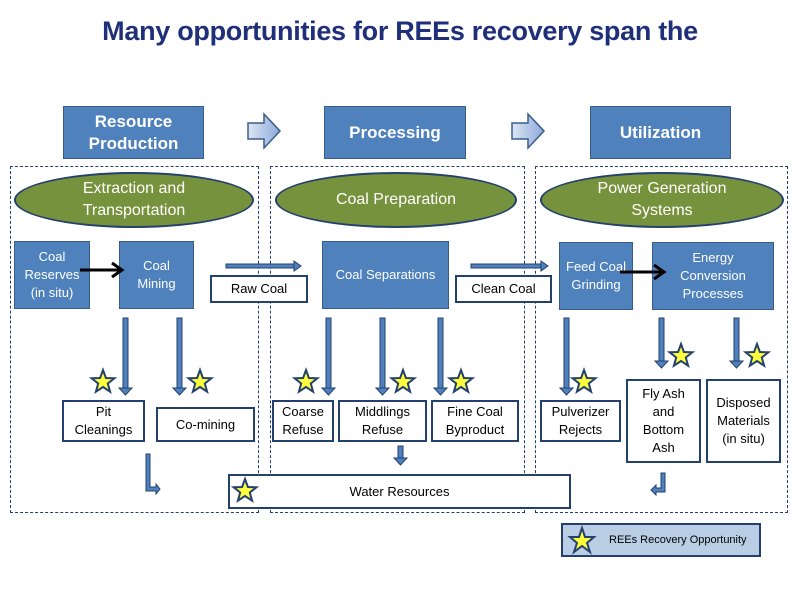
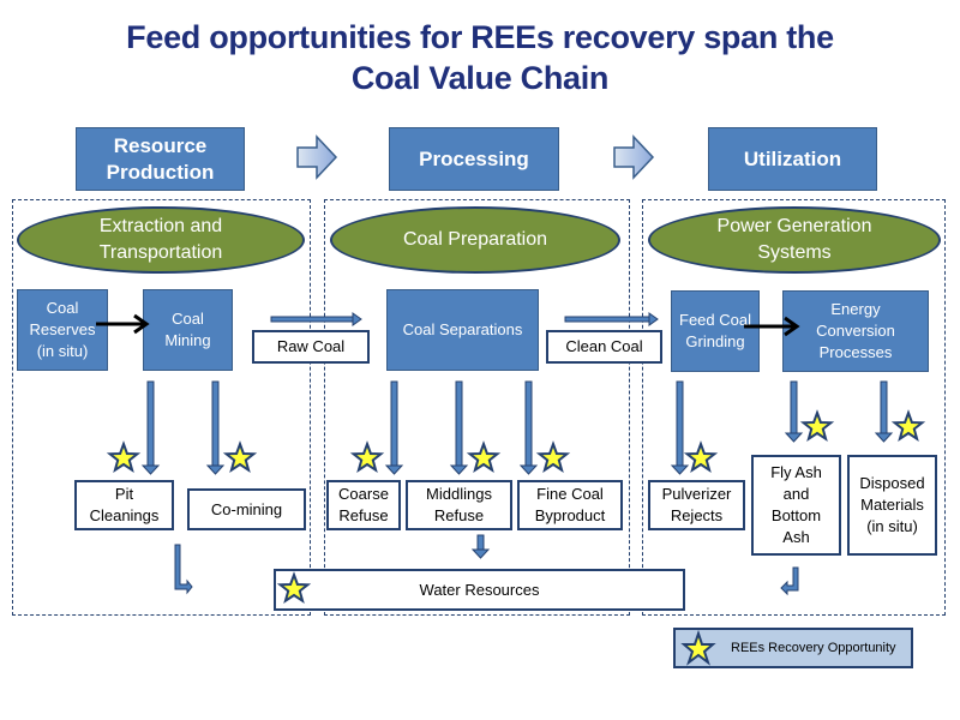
- Many opportunities for REEs recovery span the
+ Feed opportunities for REEs recovery span the
+ Coal Value Chain
  Resource Production
  Processing
  Utilization
  Extraction and Transportation
  Coal Preparation
  Power Generation Systems
  Coal Reserves (in situ)
  Coal Mining
  Coal Separations
  Feed Coal Grinding
  Energy Conversion Processes
  Raw Coal
  Clean Coal
  Pit Cleanings
  Co-mining
  Coarse Refuse
  Middlings Refuse
  Fine Coal Byproduct
  Pulverizer Rejects
  Fly Ash and Bottom Ash
  Disposed Materials (in situ)
  Water Resources
  REEs Recovery Opportunity
